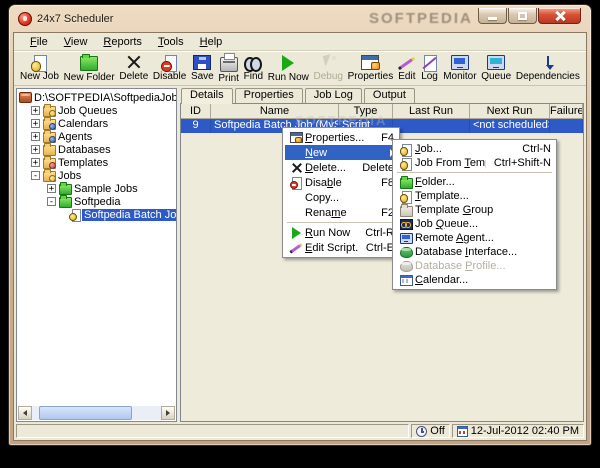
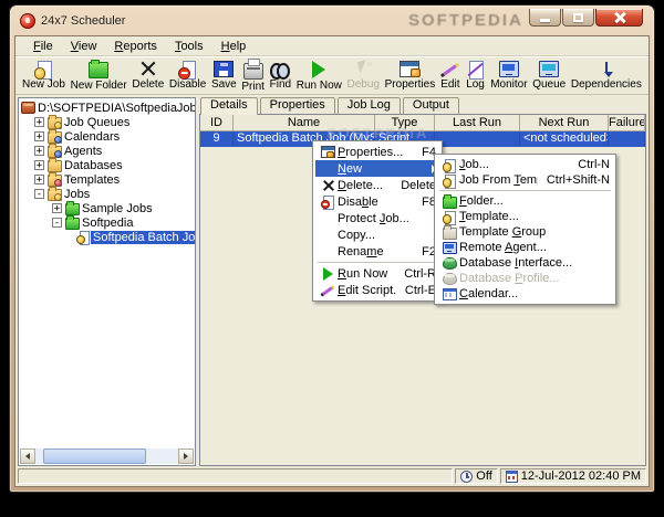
  24x7 Scheduler
  SOFTPEDIA
  File
  View
  Reports
  Tools
  Help
  New Job
  New Folder
  Delete
  Disable
  Save
  Print
  Find
  Run Now
  Debug
  Properties
  Edit
  Log
  Monitor
  Queue
  Dependencies
  D:\SOFTPEDIA\SoftpediaJob
  Job Queues
  Calendars
  Agents
  Databases
  Templates
  Jobs
  Sample Jobs
  Softpedia
  Details
  Properties
  Job Log
  Output
  ID
  Name
  Type
  Last Run
  Next Run
  Failure
  9
  Softpedia Batch Job (MyS
  Script
  <not scheduled
  Off
  12-Jul-2012 02:40 PM
  SOFTPEDIA
  Properties...
  F4
  New
  Delete...
  Delete
  Disable
  F8
+ Protect Job...
  Copy...
  Rename
  F2
  Run Now
  Ctrl-R
  Edit Script.
  Ctrl-E
  Job...
  Ctrl-N
  Ctrl+Shift-N
  Folder...
  Template...
  Template Group
- Job Queue...
  Remote Agent...
  Database Interface...
  Database Profile...
  Calendar...
